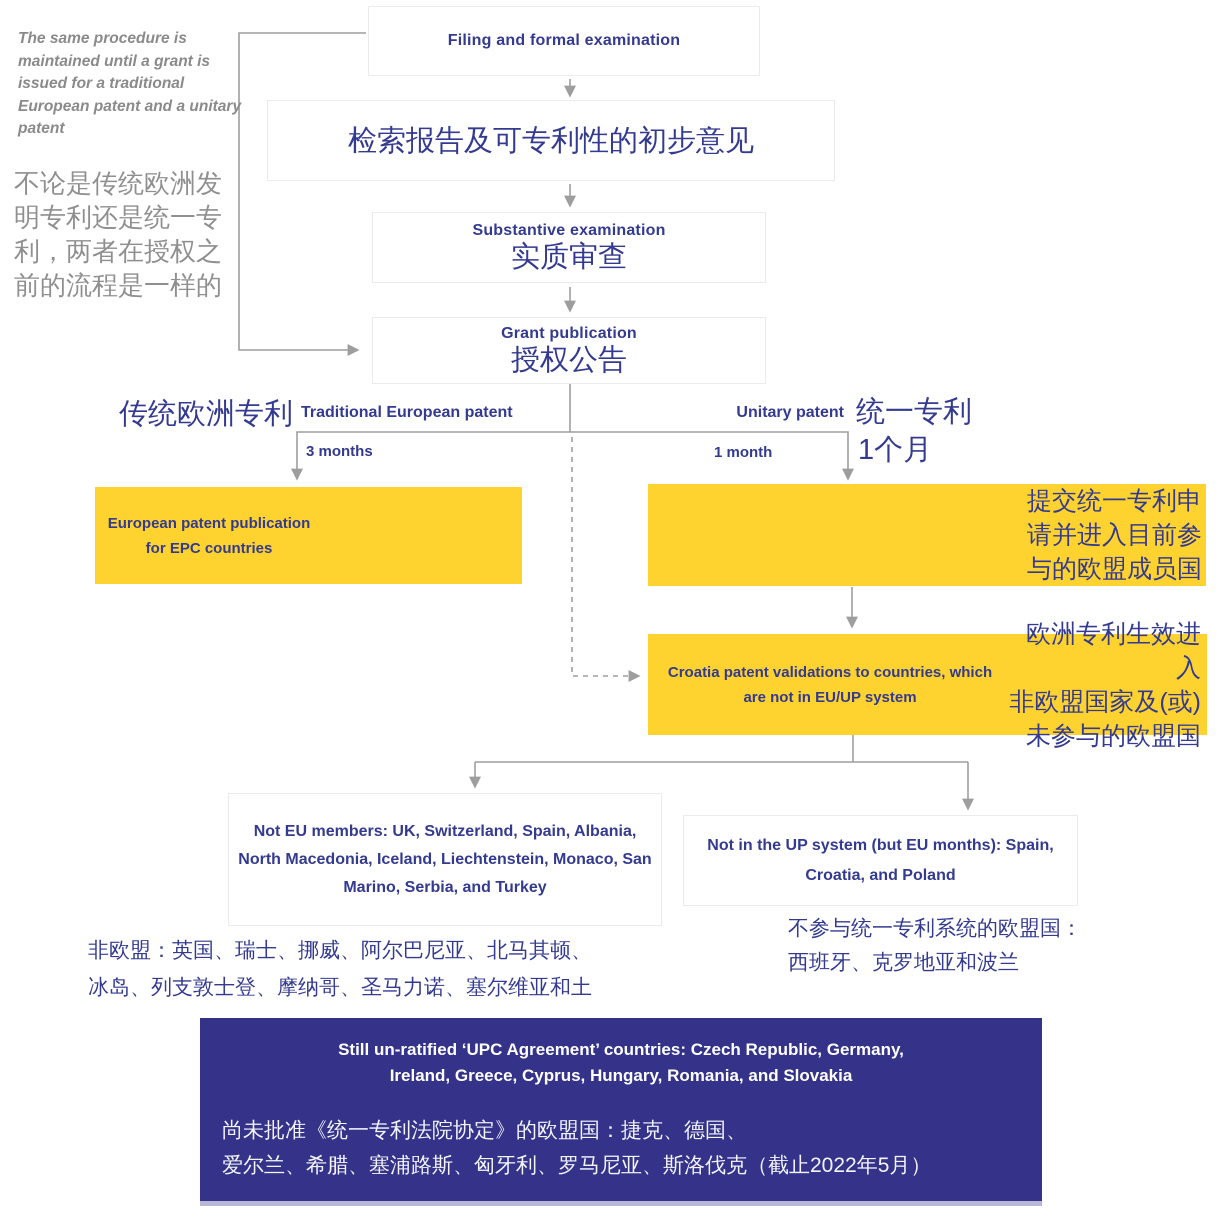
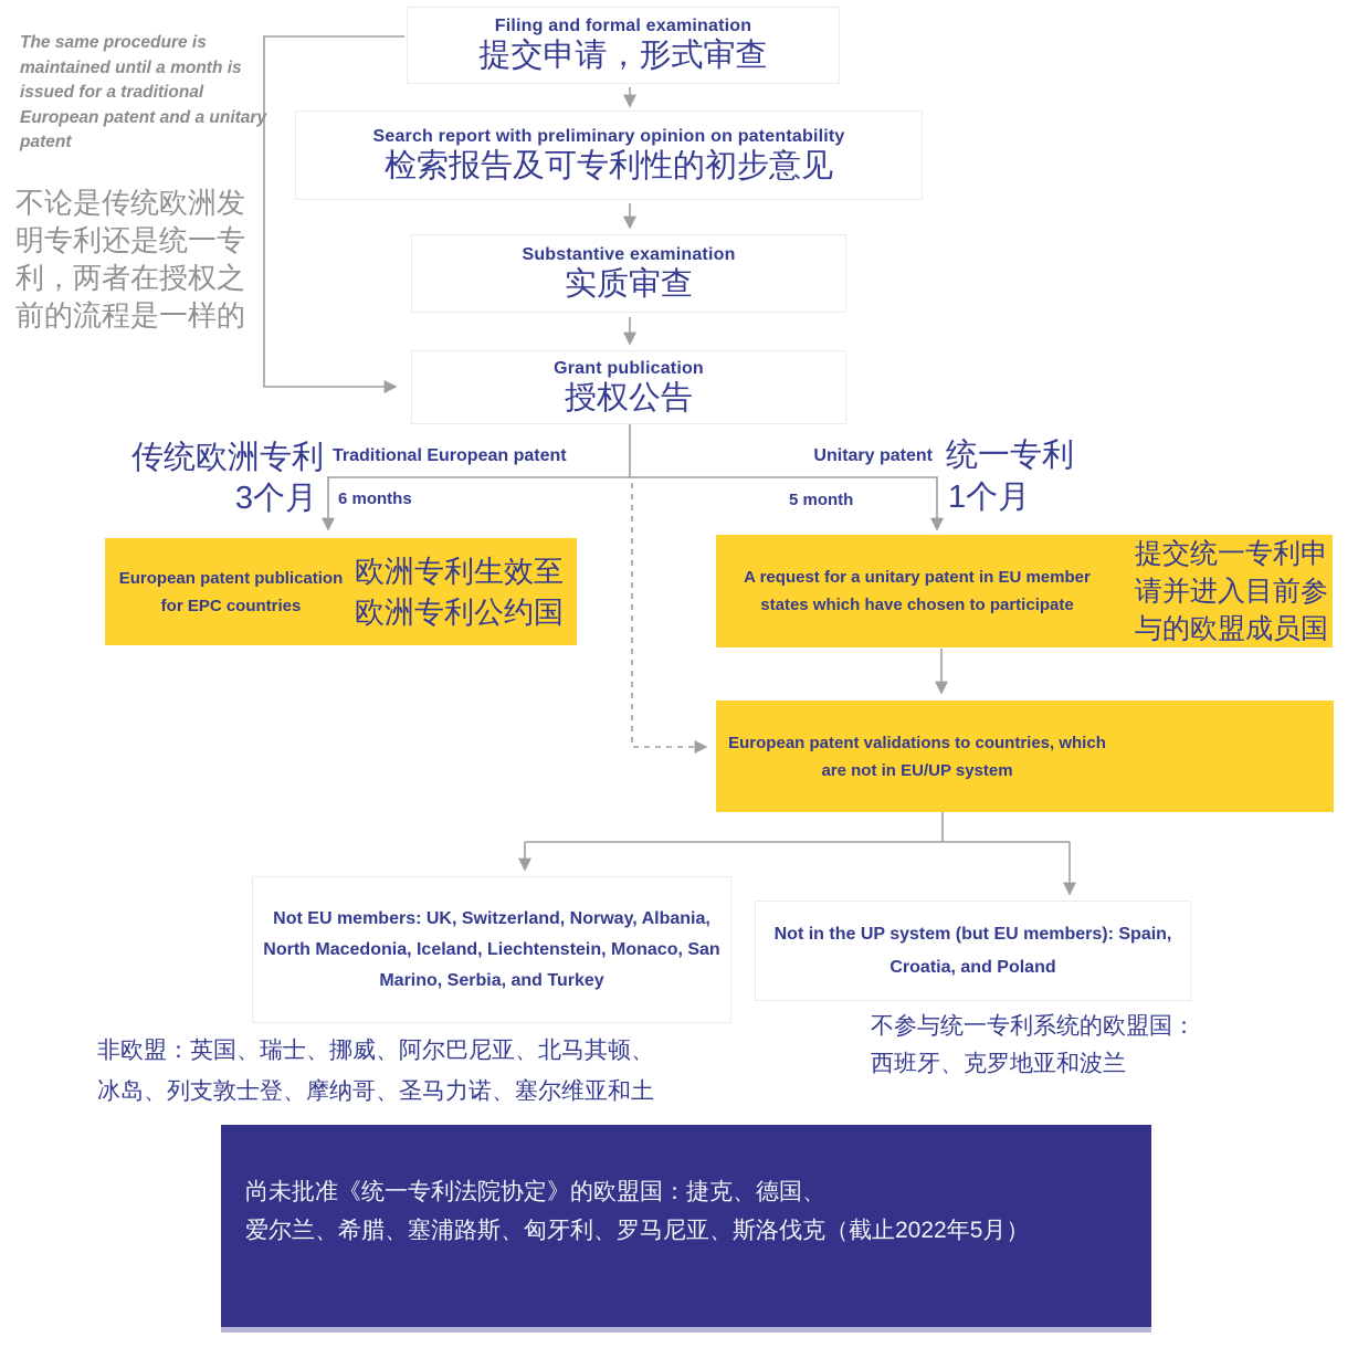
- The same procedure is maintained until a grant is issued for a traditional European patent and a unitary patent
+ The same procedure is maintained until a month is issued for a traditional European patent and a unitary patent
  不论是传统欧洲发明专利还是统一专利，两者在授权之前的流程是一样的
  Filing and formal examination
+ 提交申请，形式审查
+ Search report with preliminary opinion on patentability
  检索报告及可专利性的初步意见
  Substantive examination
  实质审查
  Grant publication
  授权公告
  传统欧洲专利
  Traditional European patent
+ 3个月
- 3 months
+ 6 months
  Unitary patent
  统一专利
- 1 month
+ 5 month
  1个月
  European patent publication for EPC countries
+ 欧洲专利生效至
+ 欧洲专利公约国
+ A request for a unitary patent in EU member states which have chosen to participate
  提交统一专利申
  请并进入目前参
  与的欧盟成员国
- Croatia patent validations to countries, which are not in EU/UP system
+ European patent validations to countries, which are not in EU/UP system
- 欧洲专利生效进入
- 非欧盟国家及(或)
- 未参与的欧盟国
- Not EU members: UK, Switzerland, Spain, Albania, North Macedonia, Iceland, Liechtenstein, Monaco, San Marino, Serbia, and Turkey
+ Not EU members: UK, Switzerland, Norway, Albania, North Macedonia, Iceland, Liechtenstein, Monaco, San Marino, Serbia, and Turkey
- Not in the UP system (but EU months): Spain, Croatia, and Poland
+ Not in the UP system (but EU members): Spain, Croatia, and Poland
  非欧盟：英国、瑞士、挪威、阿尔巴尼亚、北马其顿、
  冰岛、列支敦士登、摩纳哥、圣马力诺、塞尔维亚和土
  不参与统一专利系统的欧盟国：
  西班牙、克罗地亚和波兰
- Still un-ratified ‘UPC Agreement’ countries: Czech Republic, Germany,
- Ireland, Greece, Cyprus, Hungary, Romania, and Slovakia
  尚未批准《统一专利法院协定》的欧盟国：捷克、德国、
  爱尔兰、希腊、塞浦路斯、匈牙利、罗马尼亚、斯洛伐克（截止2022年5月）
